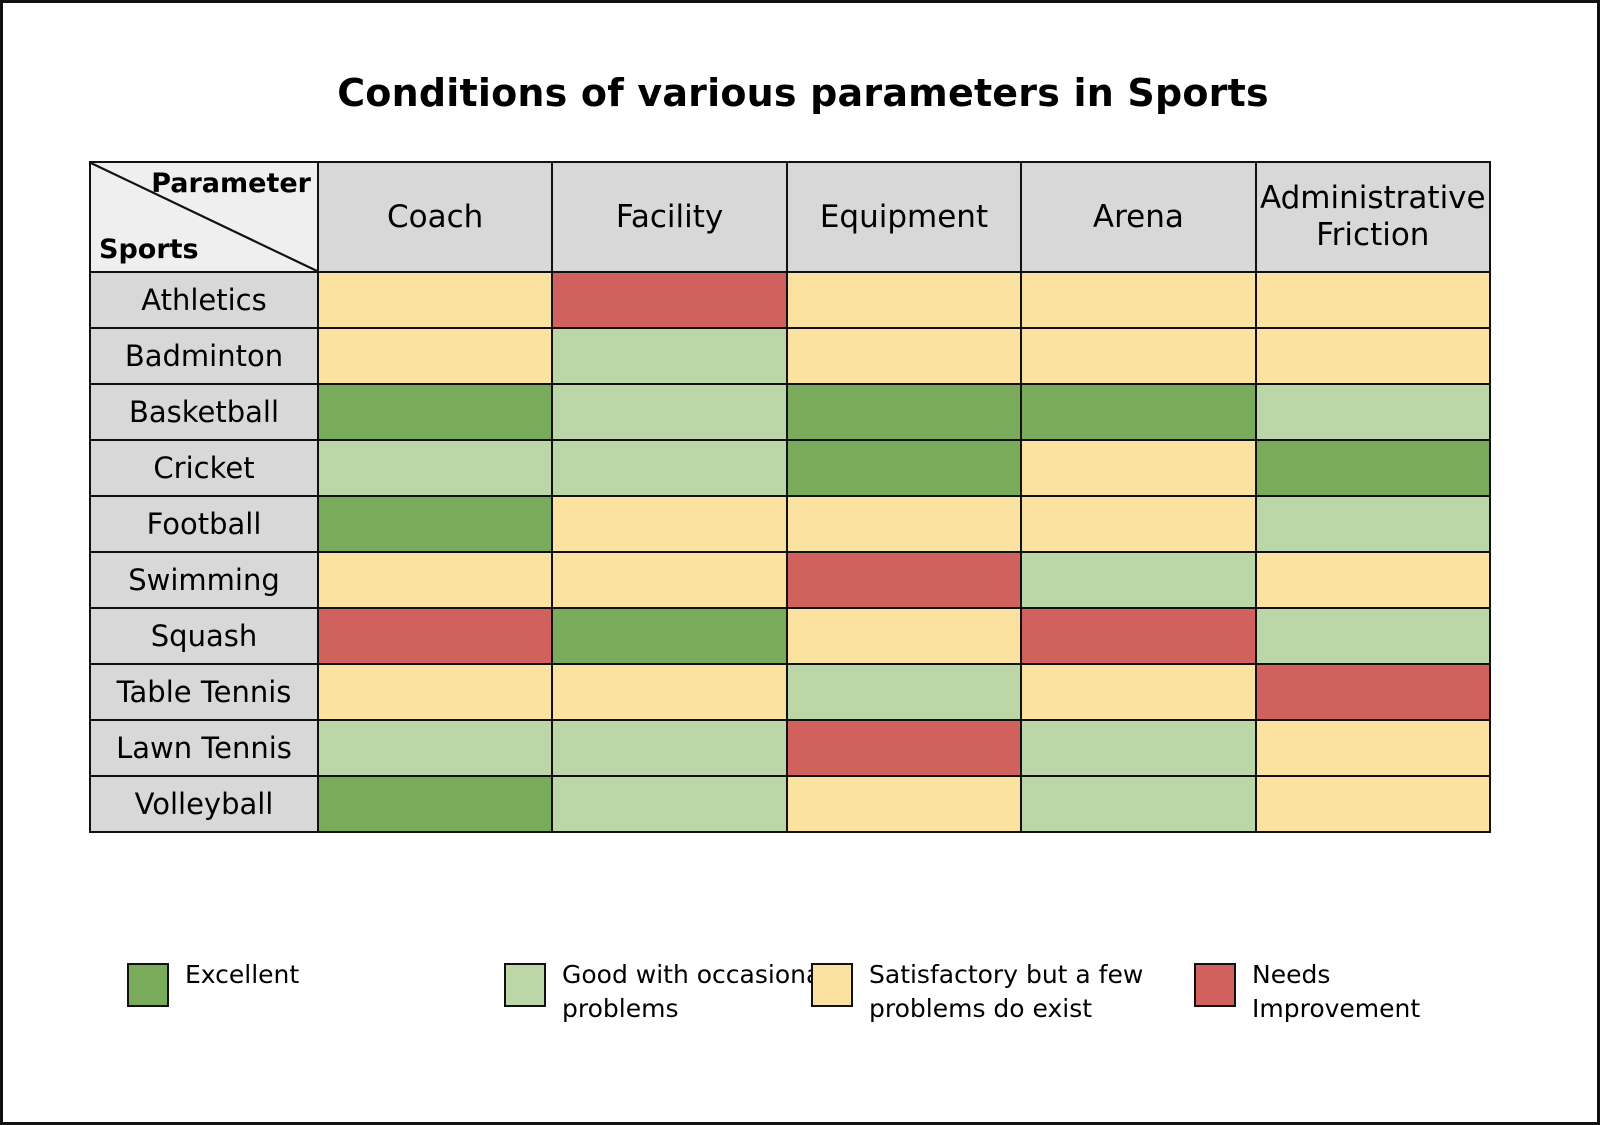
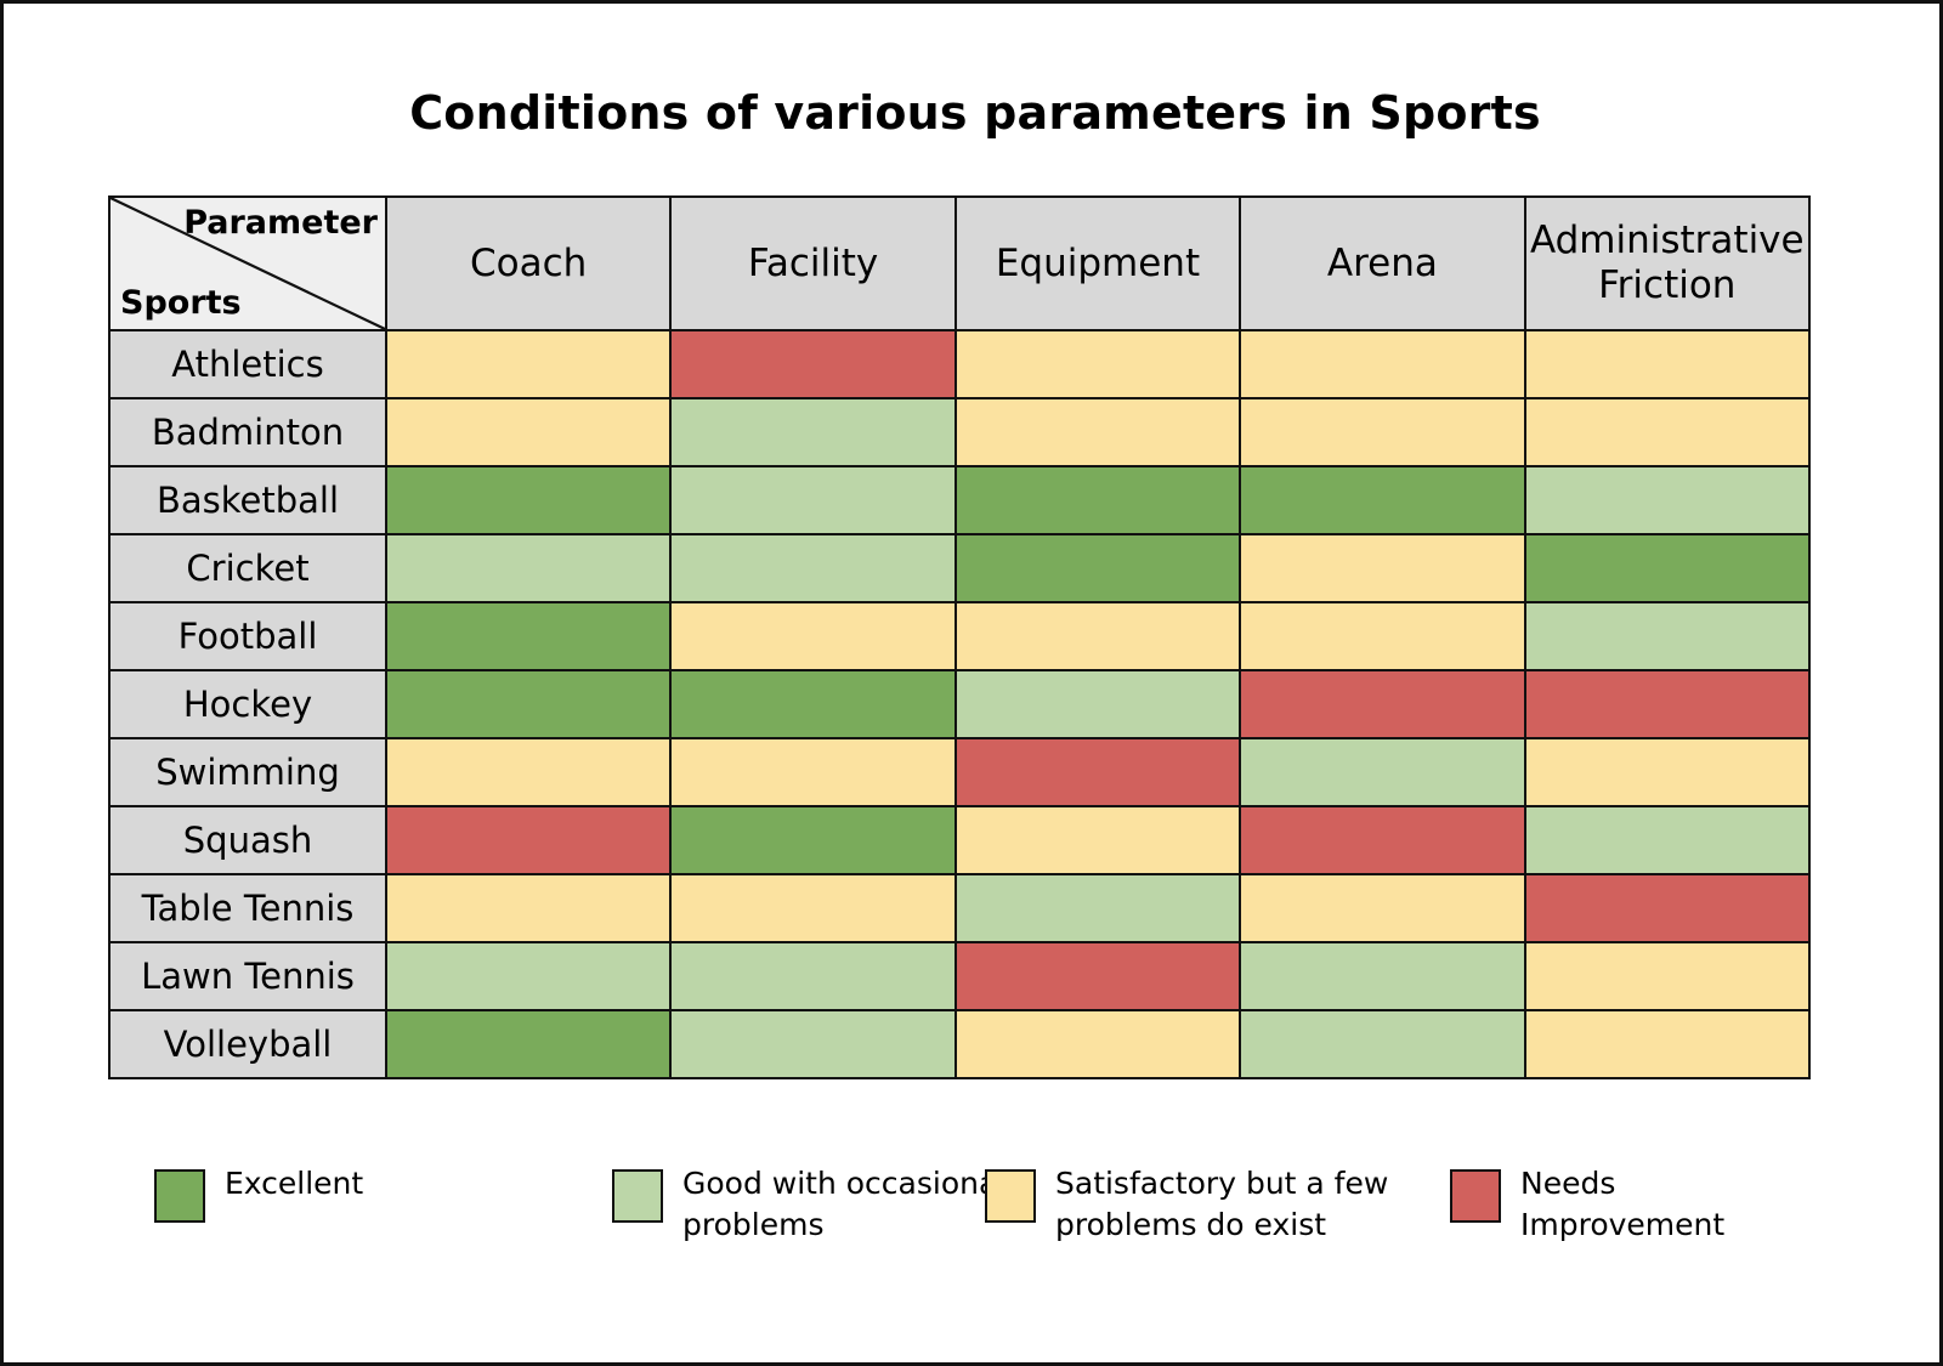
  Conditions of various parameters in Sports
  Parameter Sports	Coach	Facility	Equipment	Arena	Administrative Friction
  Athletics
  Badminton
  Basketball
  Cricket
  Football
+ Hockey
  Swimming
  Squash
  Table Tennis
  Lawn Tennis
  Volleyball
  Excellent
  Good with occasion problems
  Satisfactory but a few problems do exist
  Needs Improvement
